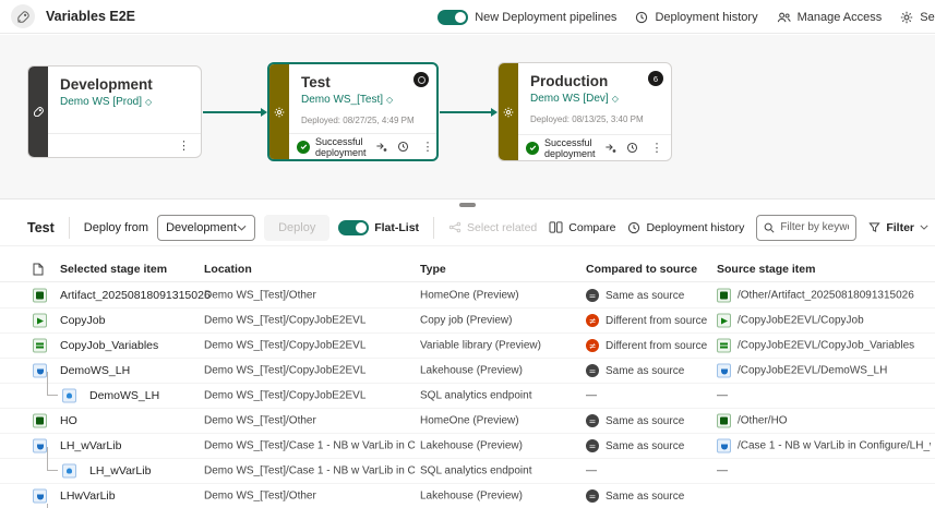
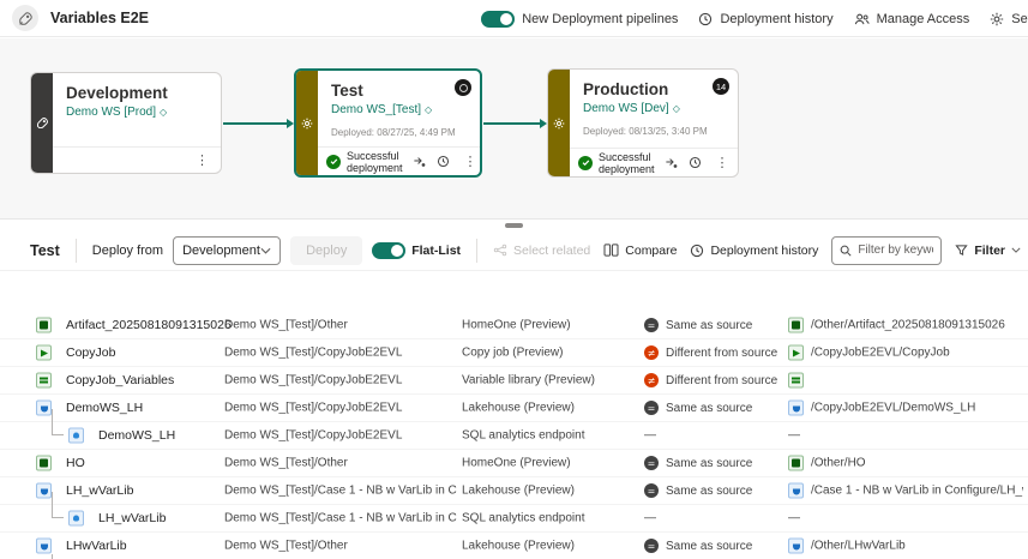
  Variables E2E
  New Deployment pipelines
  Deployment history
  Manage Access
  Development
  Demo WS [Prod]
  ◇
  ⋮
  Test
  Demo WS_[Test]
  ◇
  Deployed: 08/27/25, 4:49 PM
  Successful deployment
  ⋮
- 6
+ 14
  Production
  Demo WS [Dev]
  ◇
  Deployed: 08/13/25, 3:40 PM
  Successful deployment
  ⋮
  Test
  Deploy from
  Development
  Deploy
  Flat-List
  Select related
  Compare
  Deployment history
  Filter by keyw
  Filter
- Selected stage item
- Location
- Type
- Compared to source
- Source stage item
  Artifact_20250818091315026
  Demo WS_[Test]/Other
  HomeOne (Preview)
  =
  Same as source
  /Other/Artifact_20250818091315026
  CopyJob
  Demo WS_[Test]/CopyJobE2EVL
  Copy job (Preview)
  ≠
  Different from source
  /CopyJobE2EVL/CopyJob
  CopyJob_Variables
  Demo WS_[Test]/CopyJobE2EVL
  Variable library (Preview)
  ≠
  Different from source
- /CopyJobE2EVL/CopyJob_Variables
  DemoWS_LH
  Demo WS_[Test]/CopyJobE2EVL
  Lakehouse (Preview)
  =
  Same as source
  /CopyJobE2EVL/DemoWS_LH
  DemoWS_LH
  Demo WS_[Test]/CopyJobE2EVL
  SQL analytics endpoint
  —
  —
  HO
  Demo WS_[Test]/Other
  HomeOne (Preview)
  =
  Same as source
  /Other/HO
  LH_wVarLib
  Demo WS_[Test]/Case 1 - NB w VarLib in C
  Lakehouse (Preview)
  =
  Same as source
  /Case 1 - NB w VarLib in Configure/LH_
  LH_wVarLib
  Demo WS_[Test]/Case 1 - NB w VarLib in C
  SQL analytics endpoint
  —
  —
  LHwVarLib
  Demo WS_[Test]/Other
  Lakehouse (Preview)
  =
  Same as source
+ /Other/LHwVarLib
